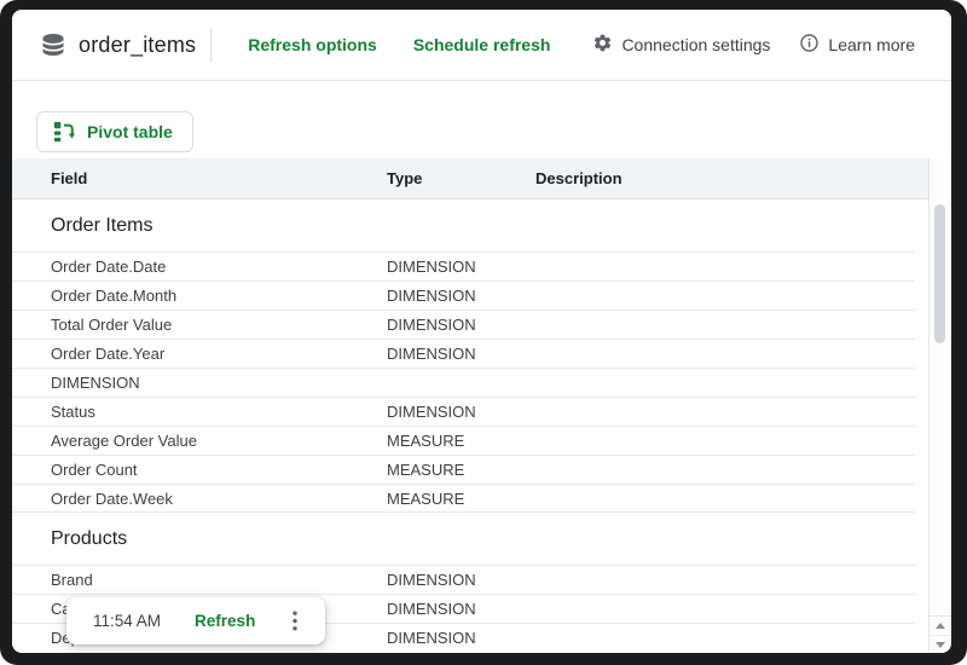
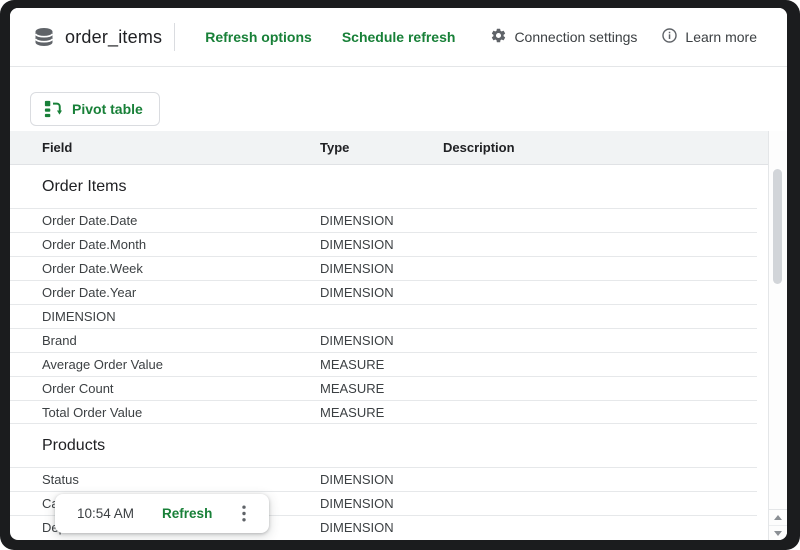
  order_items
  Refresh options
  Schedule refresh
  Connection settings
  Learn more
  Pivot table
  Field
  Type
  Description
  Order Items
  Order Date.Date
  DIMENSION
  Order Date.Month
  DIMENSION
- Total Order Value
+ Order Date.Week
  DIMENSION
  Order Date.Year
  DIMENSION
  DIMENSION
- Status
+ Brand
  DIMENSION
  Average Order Value
  MEASURE
  Order Count
  MEASURE
- Order Date.Week
+ Total Order Value
  MEASURE
  Products
- Brand
+ Status
  DIMENSION
  DIMENSION
  DIMENSION
- 11:54 AM
+ 10:54 AM
  Refresh
